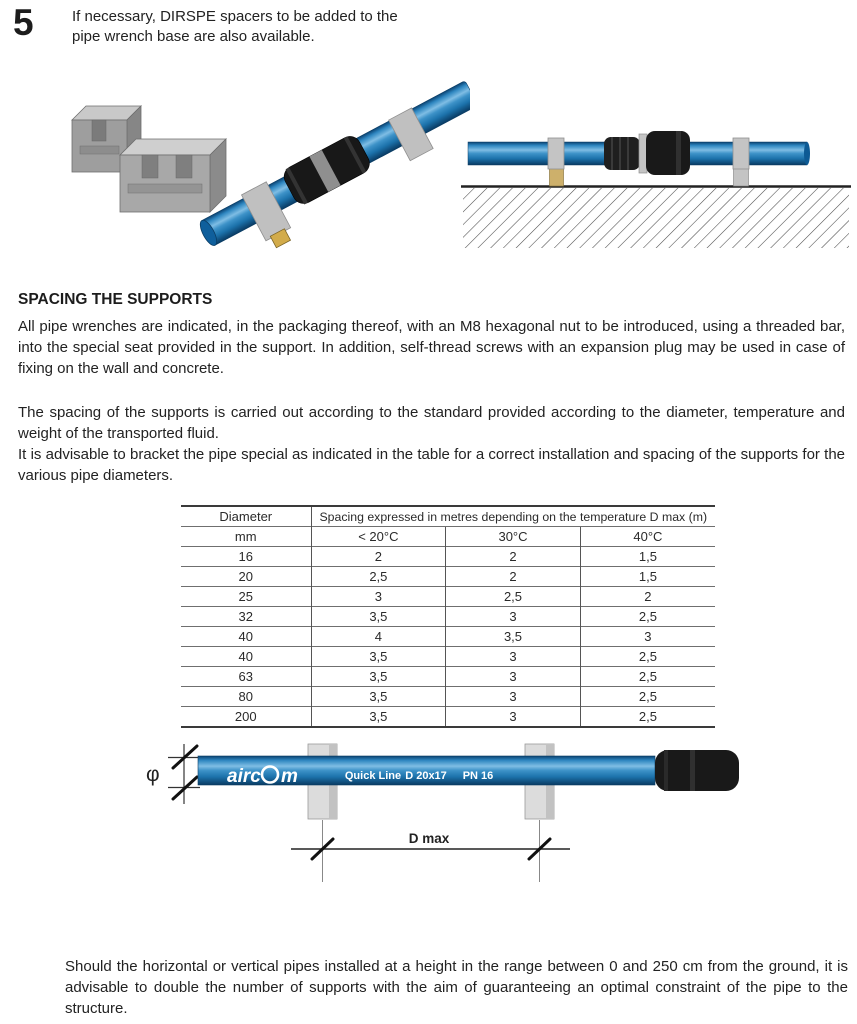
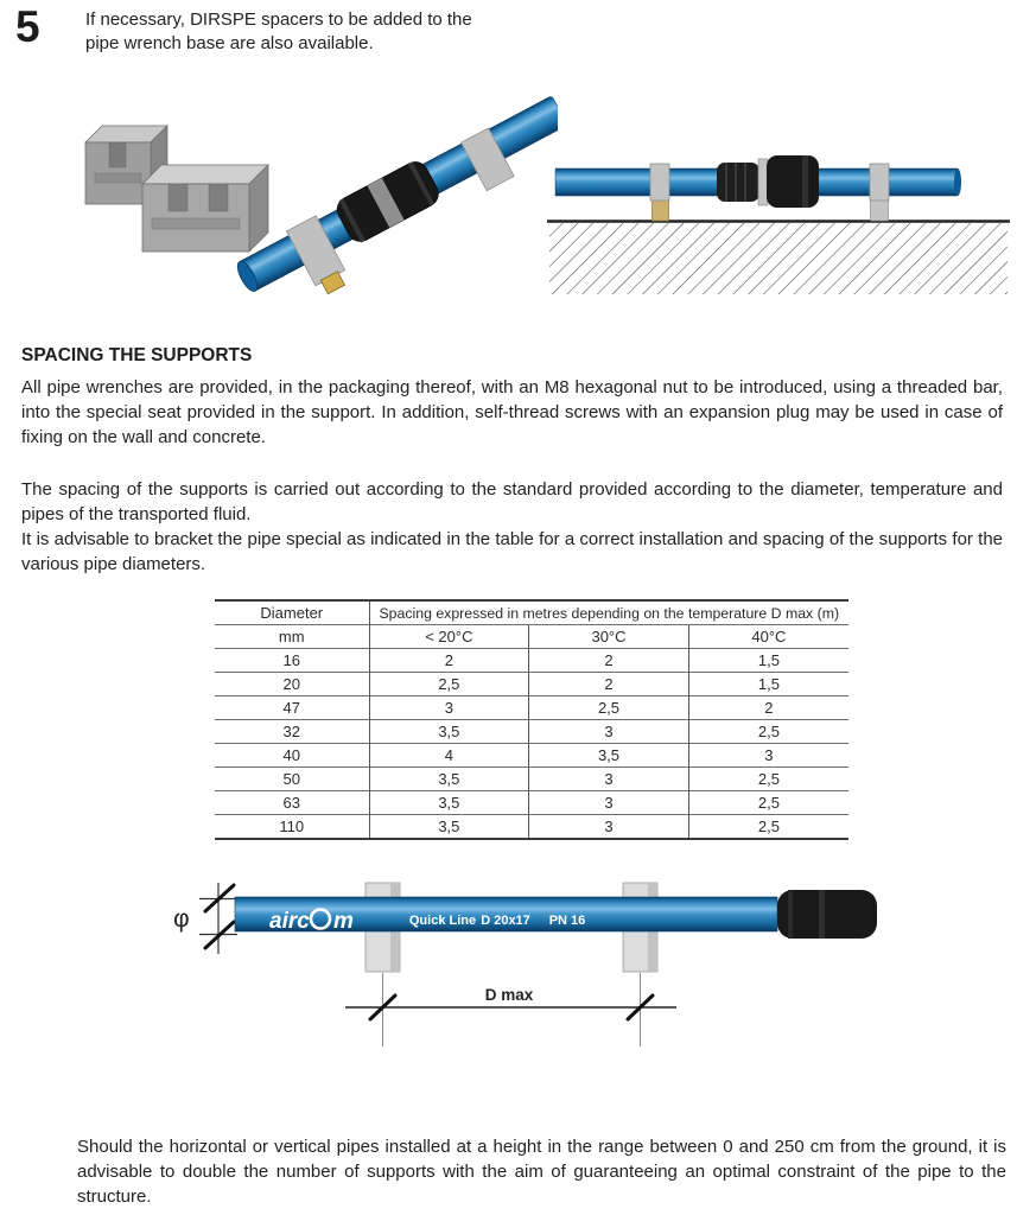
  5
  If necessary, DIRSPE spacers to be added to the pipe wrench base are also available.
  SPACING THE SUPPORTS
- All pipe wrenches are indicated, in the packaging thereof, with an M8 hexagonal nut to be introduced, using a threaded bar, into the special seat provided in the support. In addition, self-thread screws with an expansion plug may be used in case of fixing on the wall and concrete.
+ All pipe wrenches are provided, in the packaging thereof, with an M8 hexagonal nut to be introduced, using a threaded bar, into the special seat provided in the support. In addition, self-thread screws with an expansion plug may be used in case of fixing on the wall and concrete.
- The spacing of the supports is carried out according to the standard provided according to the diameter, temperature and weight of the transported fluid.
+ The spacing of the supports is carried out according to the standard provided according to the diameter, temperature and pipes of the transported fluid.
  It is advisable to bracket the pipe special as indicated in the table for a correct installation and spacing of the supports for the various pipe diameters.
  Diameter	Spacing expressed in metres depending on the temperature D max (m)
  mm	< 20°C	30°C	40°C
  16	2	2	1,5
  20	2,5	2	1,5
- 25	3	2,5	2
+ 47	3	2,5	2
  32	3,5	3	2,5
  40	4	3,5	3
- 40	3,5	3	2,5
+ 50	3,5	3	2,5
  63	3,5	3	2,5
- 80	3,5	3	2,5
- 200	3,5	3	2,5
+ 110	3,5	3	2,5
  φ
  airc
  m
  Quick Line
  D 20x17
  PN 16
  D max
  Should the horizontal or vertical pipes installed at a height in the range between 0 and 250 cm from the ground, it is advisable to double the number of supports with the aim of guaranteeing an optimal constraint of the pipe to the structure.
